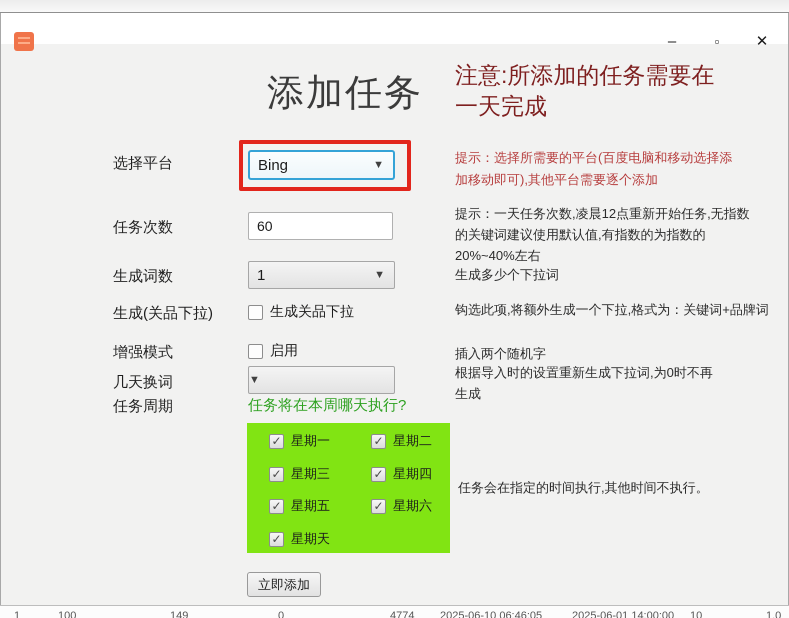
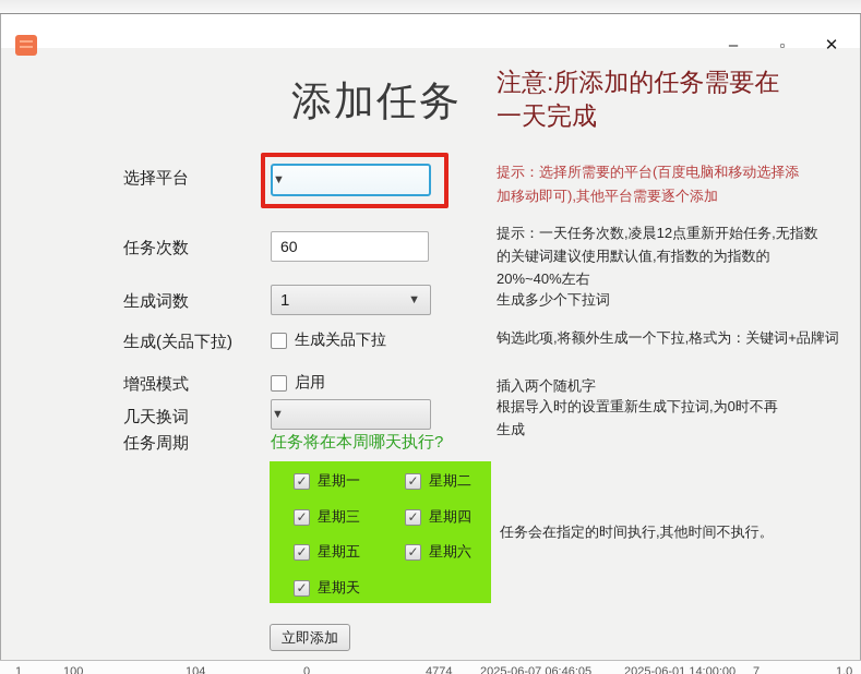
  –
  ▫
  ✕
  添加任务
  注意:所添加的任务需要在一天完成
  选择平台
- Bing
  ▼
  提示：选择所需要的平台(百度电脑和移动选择添加移动即可),其他平台需要逐个添加
  任务次数
  60
  提示：一天任务次数,凌晨12点重新开始任务,无指数的关键词建议使用默认值,有指数的为指数的20%~40%左右
  生成词数
  1
  ▼
  生成多少个下拉词
  生成(关品下拉)
  生成关品下拉
  钩选此项,将额外生成一个下拉,格式为：关键词+品牌词
  增强模式
  启用
  插入两个随机字
  几天换词
  ▼
  根据导入时的设置重新生成下拉词,为0时不再生成
  任务周期
  任务将在本周哪天执行?
  星期一
  星期二
  星期三
  星期四
  星期五
  星期六
  星期天
  任务会在指定的时间执行,其他时间不执行。
  立即添加
  1
  100
- 149
+ 104
  0
  4774
- 2025-06-10 06:46:05
+ 2025-06-07 06:46:05
  2025-06-01 14:00:00
- 10
+ 7
  1.0
